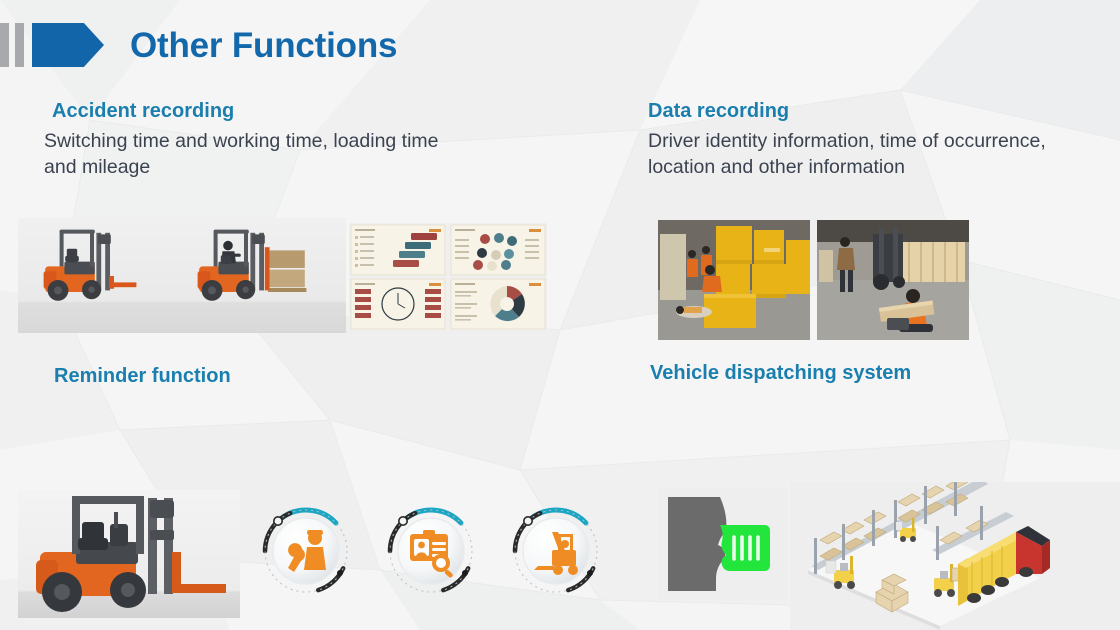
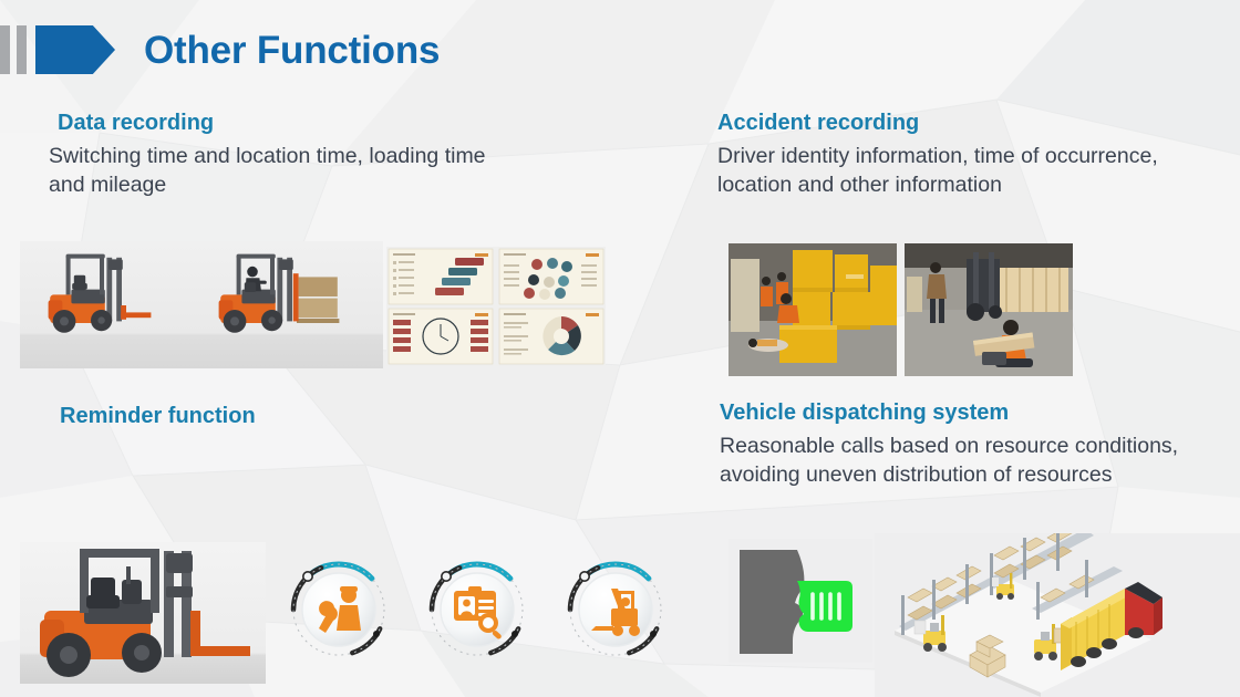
  Other Functions
- Accident recording
+ Data recording
- Switching time and working time, loading time and mileage
+ Switching time and location time, loading time and mileage
- Data recording
+ Accident recording
  Driver identity information, time of occurrence, location and other information
  Reminder function
  Vehicle dispatching system
+ Reasonable calls based on resource conditions, avoiding uneven distribution of resources
